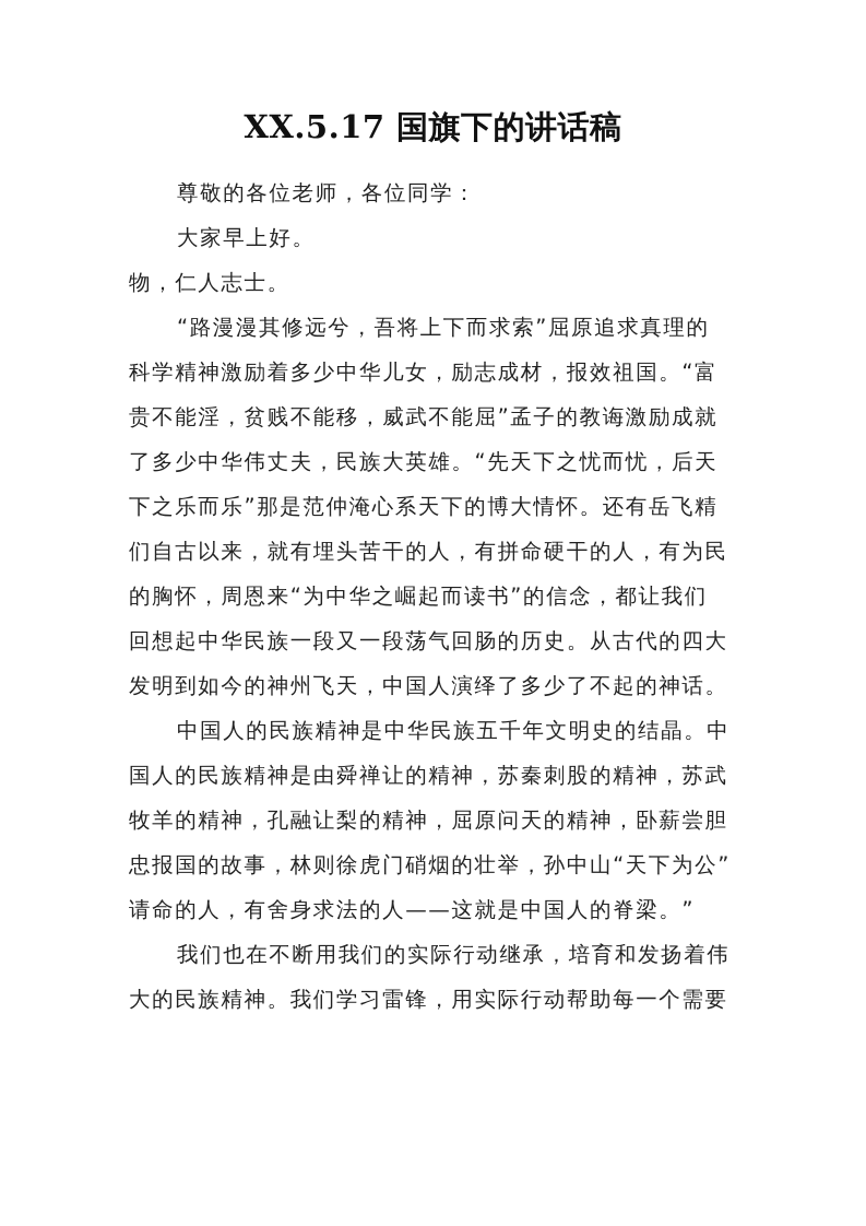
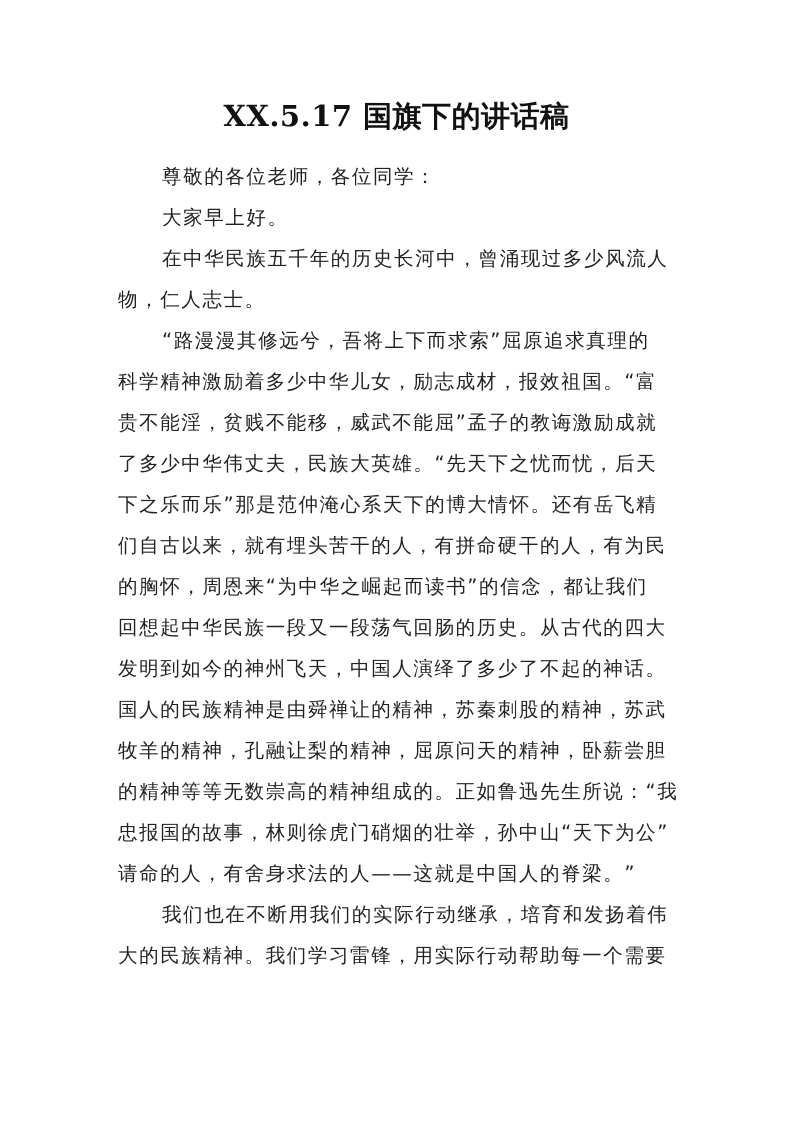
  XX.5.17 国旗下的讲话稿
  尊敬的各位老师，各位同学：
  大家早上好。
+ 在中华民族五千年的历史长河中，曾涌现过多少风流人
  物，仁人志士。
  “路漫漫其修远兮，吾将上下而求索”屈原追求真理的
  科学精神激励着多少中华儿女，励志成材，报效祖国。“富
  贵不能淫，贫贱不能移，威武不能屈”孟子的教诲激励成就
  了多少中华伟丈夫，民族大英雄。“先天下之忧而忧，后天
  下之乐而乐”那是范仲淹心系天下的博大情怀。还有岳飞精
  们自古以来，就有埋头苦干的人，有拼命硬干的人，有为民
  的胸怀，周恩来“为中华之崛起而读书”的信念，都让我们
  回想起中华民族一段又一段荡气回肠的历史。从古代的四大
  发明到如今的神州飞天，中国人演绎了多少了不起的神话。
- 中国人的民族精神是中华民族五千年文明史的结晶。中
  国人的民族精神是由舜禅让的精神，苏秦刺股的精神，苏武
  牧羊的精神，孔融让梨的精神，屈原问天的精神，卧薪尝胆
+ 的精神等等无数崇高的精神组成的。正如鲁迅先生所说：“我
  忠报国的故事，林则徐虎门硝烟的壮举，孙中山“天下为公”
  请命的人，有舍身求法的人——这就是中国人的脊梁。”
  我们也在不断用我们的实际行动继承，培育和发扬着伟
  大的民族精神。我们学习雷锋，用实际行动帮助每一个需要
